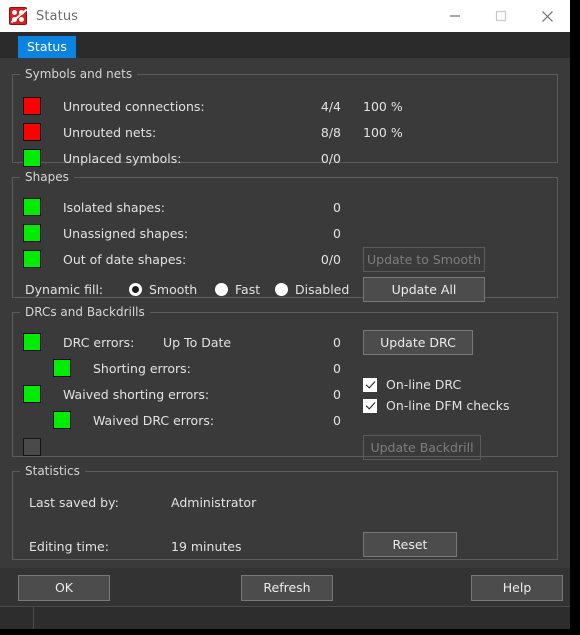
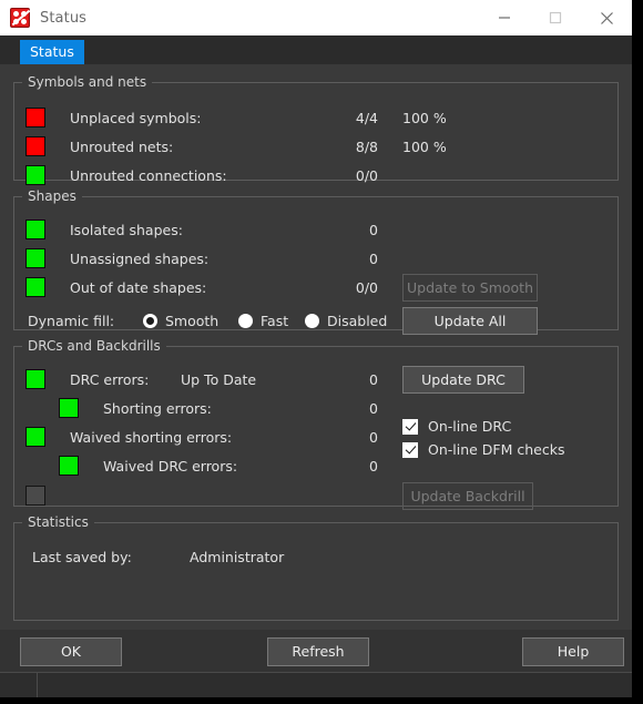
  Status
  Status
  Symbols and nets
- Unrouted connections:
+ Unplaced symbols:
  4/4
  100 %
  Unrouted nets:
  8/8
  100 %
- Unplaced symbols:
+ Unrouted connections:
  0/0
  Shapes
  Isolated shapes:
  0
  Unassigned shapes:
  0
  Out of date shapes:
  0/0
  Update to Smooth
  Dynamic fill:
  Smooth
  Fast
  Disabled
  Update All
  DRCs and Backdrills
  DRC errors:
  Up To Date
  0
  Update DRC
  Shorting errors:
  0
  Waived shorting errors:
  0
  Waived DRC errors:
  0
  Update Backdrill
  On-line DRC
  On-line DFM checks
  Statistics
  Last saved by:
  Administrator
- Editing time:
- 19 minutes
- Reset
  OK
  Refresh
  Help
